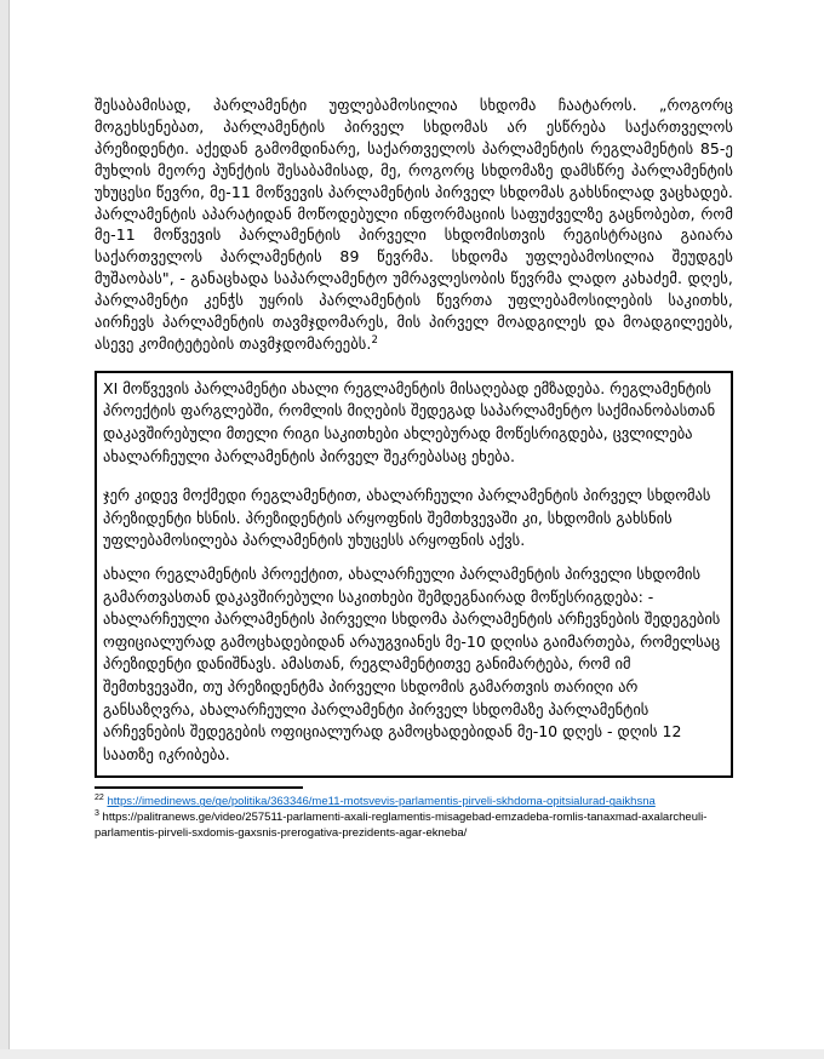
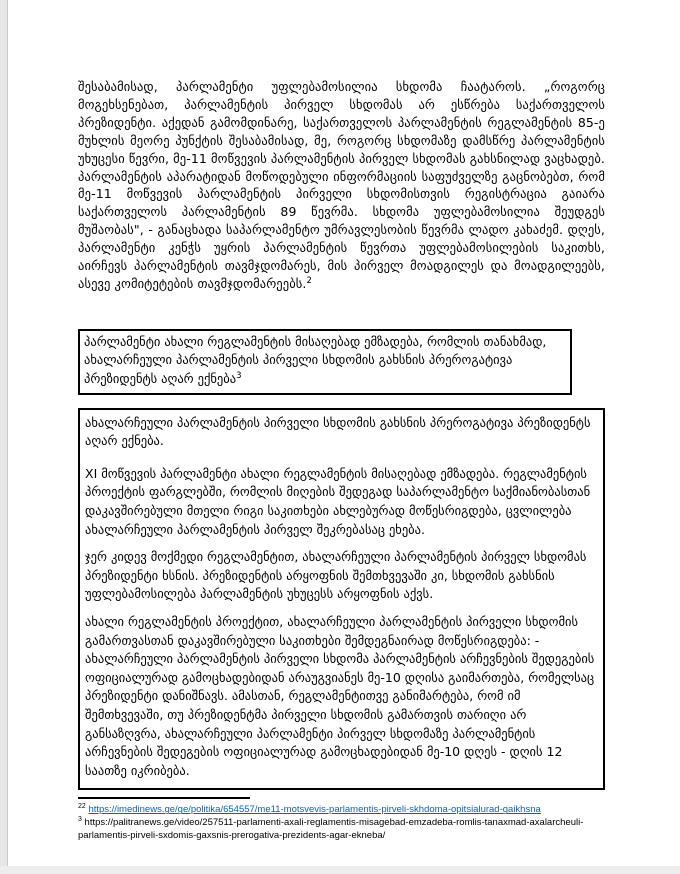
  შესაბამისად, პარლამენტი უფლებამოსილია სხდომა ჩაატაროს. „როგორც მოგეხსენებათ, პარლამენტის პირველ სხდომას არ ესწრება საქართველოს პრეზიდენტი. აქედან გამომდინარე, საქართველოს პარლამენტის რეგლამენტის 85-ე მუხლის მეორე პუნქტის შესაბამისად, მე, როგორც სხდომაზე დამსწრე პარლამენტის უხუცესი წევრი, მე-11 მოწვევის პარლამენტის პირველ სხდომას გახსნილად ვაცხადებ. პარლამენტის აპარატიდან მოწოდებული ინფორმაციის საფუძველზე გაცნობებთ, რომ მე-11 მოწვევის პარლამენტის პირველი სხდომისთვის რეგისტრაცია გაიარა საქართველოს პარლამენტის 89 წევრმა. სხდომა უფლებამოსილია შეუდგეს მუშაობას", - განაცხადა საპარლამენტო უმრავლესობის წევრმა ლადო კახაძემ. დღეს, პარლამენტი კენჭს უყრის პარლამენტის წევრთა უფლებამოსილების საკითხს, აირჩევს პარლამენტის თავმჯდომარეს, მის პირველ მოადგილეს და მოადგილეებს, ასევე კომიტეტების თავმჯდომარეებს.2
+ პარლამენტი ახალი რეგლამენტის მისაღებად ემზადება, რომლის თანახმად, ახალარჩეული პარლამენტის პირველი სხდომის გახსნის პრეროგატივა პრეზიდენტს აღარ ექნება3
+ ახალარჩეული პარლამენტის პირველი სხდომის გახსნის პრეროგატივა პრეზიდენტს აღარ ექნება.
  XI მოწვევის პარლამენტი ახალი რეგლამენტის მისაღებად ემზადება. რეგლამენტის პროექტის ფარგლებში, რომლის მიღების შედეგად საპარლამენტო საქმიანობასთან დაკავშირებული მთელი რიგი საკითხები ახლებურად მოწესრიგდება, ცვლილება ახალარჩეული პარლამენტის პირველ შეკრებასაც ეხება.
  ჯერ კიდევ მოქმედი რეგლამენტით, ახალარჩეული პარლამენტის პირველ სხდომას პრეზიდენტი ხსნის. პრეზიდენტის არყოფნის შემთხვევაში კი, სხდომის გახსნის უფლებამოსილება პარლამენტის უხუცესს არყოფნის აქვს.
  ახალი რეგლამენტის პროექტით, ახალარჩეული პარლამენტის პირველი სხდომის გამართვასთან დაკავშირებული საკითხები შემდეგნაირად მოწესრიგდება: - ახალარჩეული პარლამენტის პირველი სხდომა პარლამენტის არჩევნების შედეგების ოფიციალურად გამოცხადებიდან არაუგვიანეს მე-10 დღისა გაიმართება, რომელსაც პრეზიდენტი დანიშნავს. ამასთან, რეგლამენტითვე განიმარტება, რომ იმ შემთხვევაში, თუ პრეზიდენტმა პირველი სხდომის გამართვის თარიღი არ განსაზღვრა, ახალარჩეული პარლამენტი პირველ სხდომაზე პარლამენტის არჩევნების შედეგების ოფიციალურად გამოცხადებიდან მე-10 დღეს - დღის 12 საათზე იკრიბება.
- https://imedinews.ge/ge/politika/363346/me11-motsvevis-parlamentis-pirveli-skhdoma-opitsialurad-gaikhsna
+ https://imedinews.ge/ge/politika/654557/me11-motsvevis-parlamentis-pirveli-skhdoma-opitsialurad-gaikhsna
  https://palitranews.ge/video/257511-parlamenti-axali-reglamentis-misagebad-emzadeba-romlis-tanaxmad-axalarcheuli-parlamentis-pirveli-sxdomis-gaxsnis-prerogativa-prezidents-agar-ekneba/
